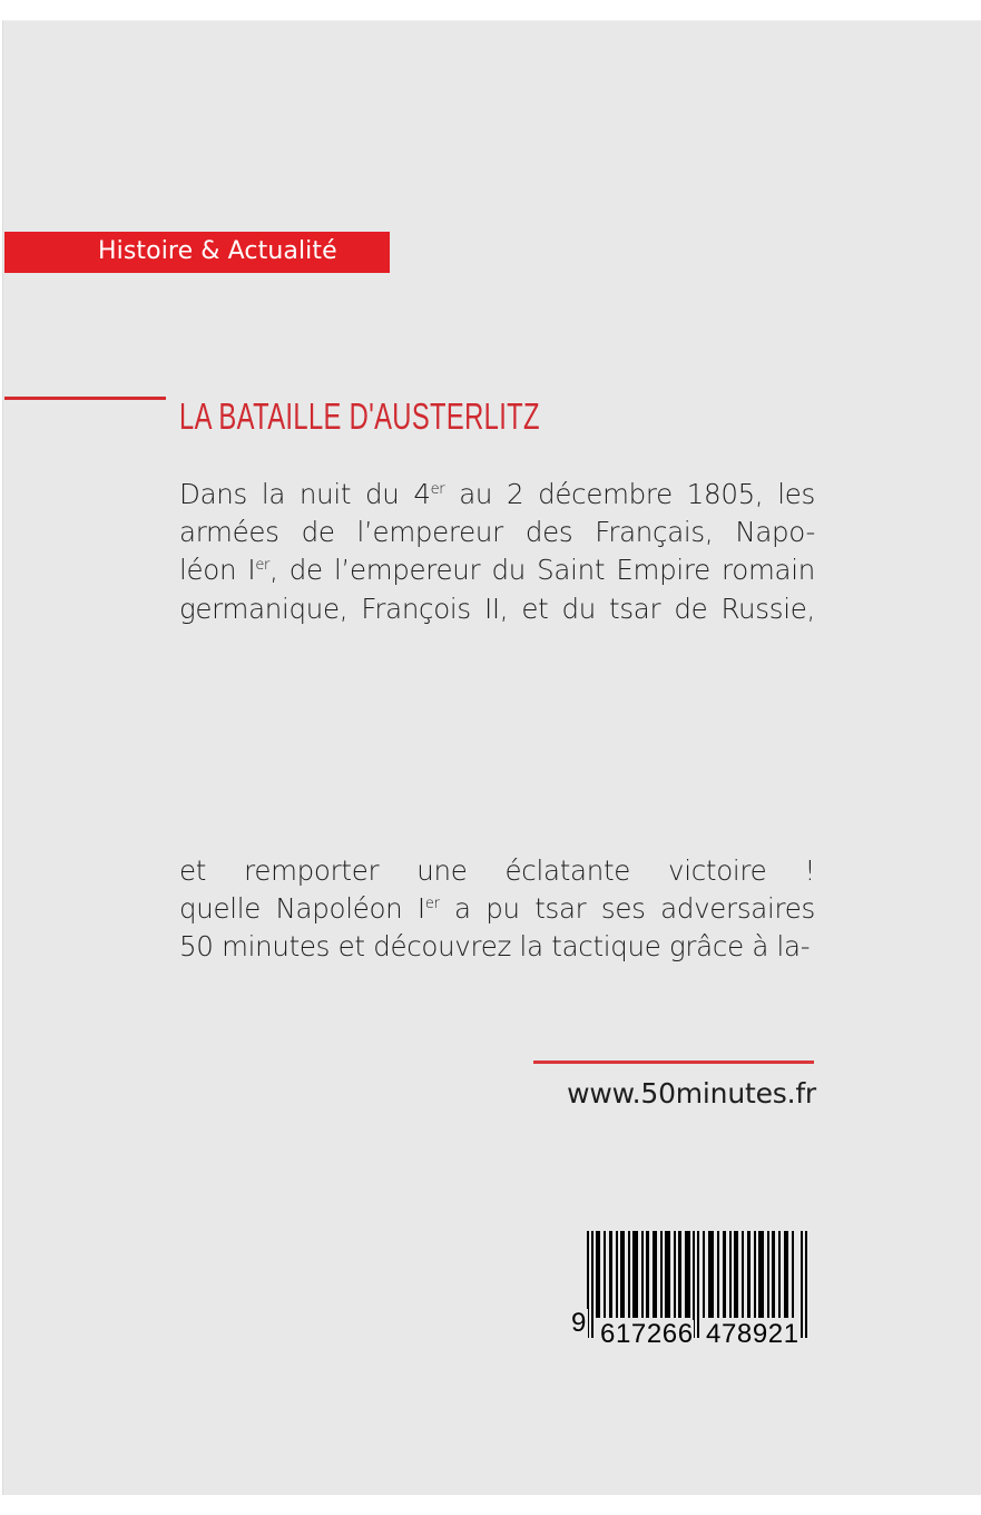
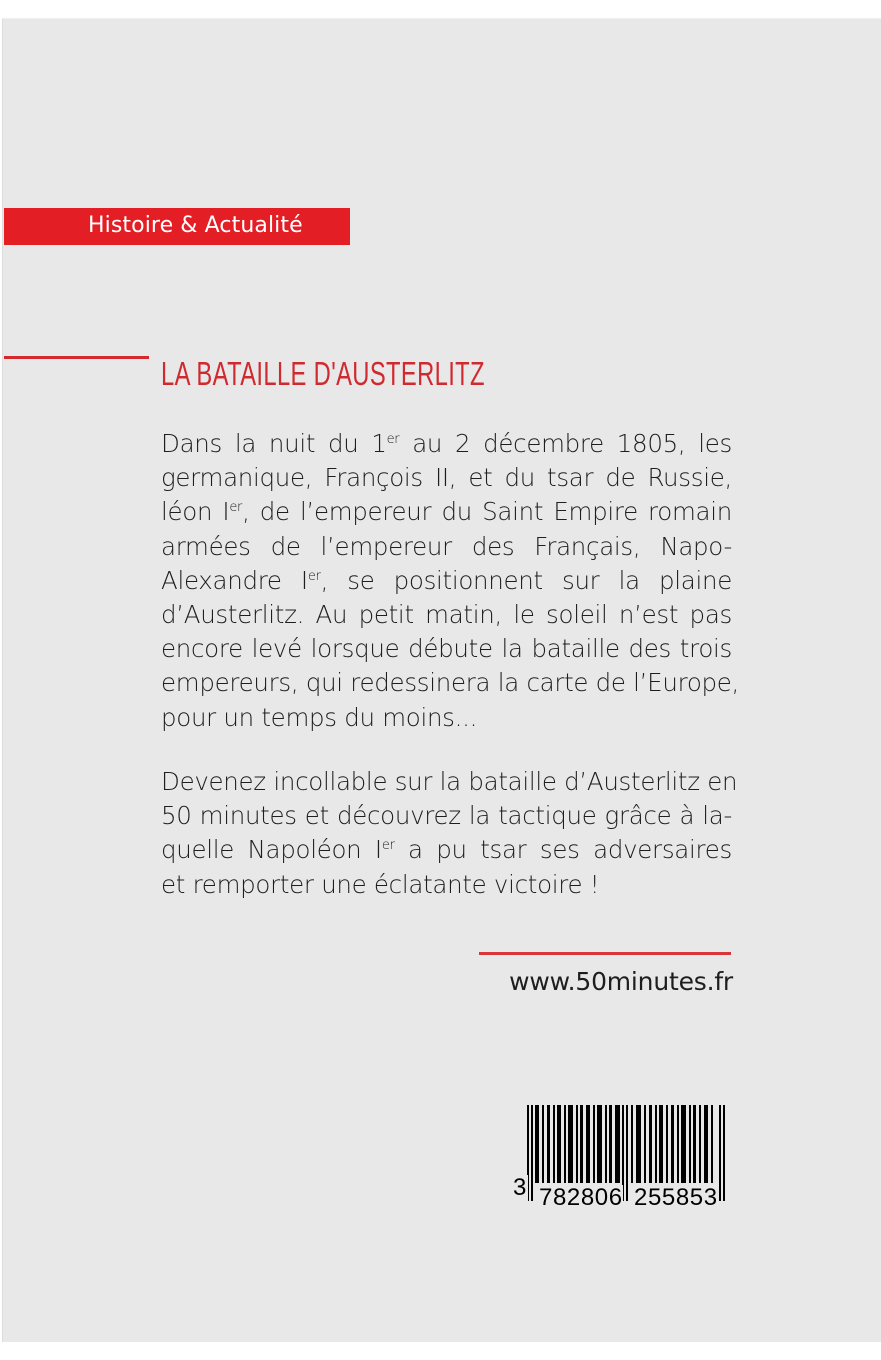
  Histoire & Actualité
  LA BATAILLE D'AUSTERLITZ
- Dans la nuit du 4er au 2 décembre 1805, les
+ Dans la nuit du 1er au 2 décembre 1805, les
- armées de l’empereur des Français, Napo-
+ germanique, François II, et du tsar de Russie,
  léon Ier, de l’empereur du Saint Empire romain
- germanique, François II, et du tsar de Russie,
+ armées de l’empereur des Français, Napo-
+ Alexandre Ier, se positionnent sur la plaine
+ d’Austerlitz. Au petit matin, le soleil n’est pas
+ encore levé lorsque débute la bataille des trois
+ empereurs, qui redessinera la carte de l’Europe,
+ pour un temps du moins...
+ Devenez incollable sur la bataille d’Austerlitz en
- et remporter une éclatante victoire !
+ 50 minutes et découvrez la tactique grâce à la-
  quelle Napoléon Ier a pu tsar ses adversaires
- 50 minutes et découvrez la tactique grâce à la-
+ et remporter une éclatante victoire !
  www.50minutes.fr
- 9
+ 3
- 617266
+ 782806
- 478921
+ 255853
